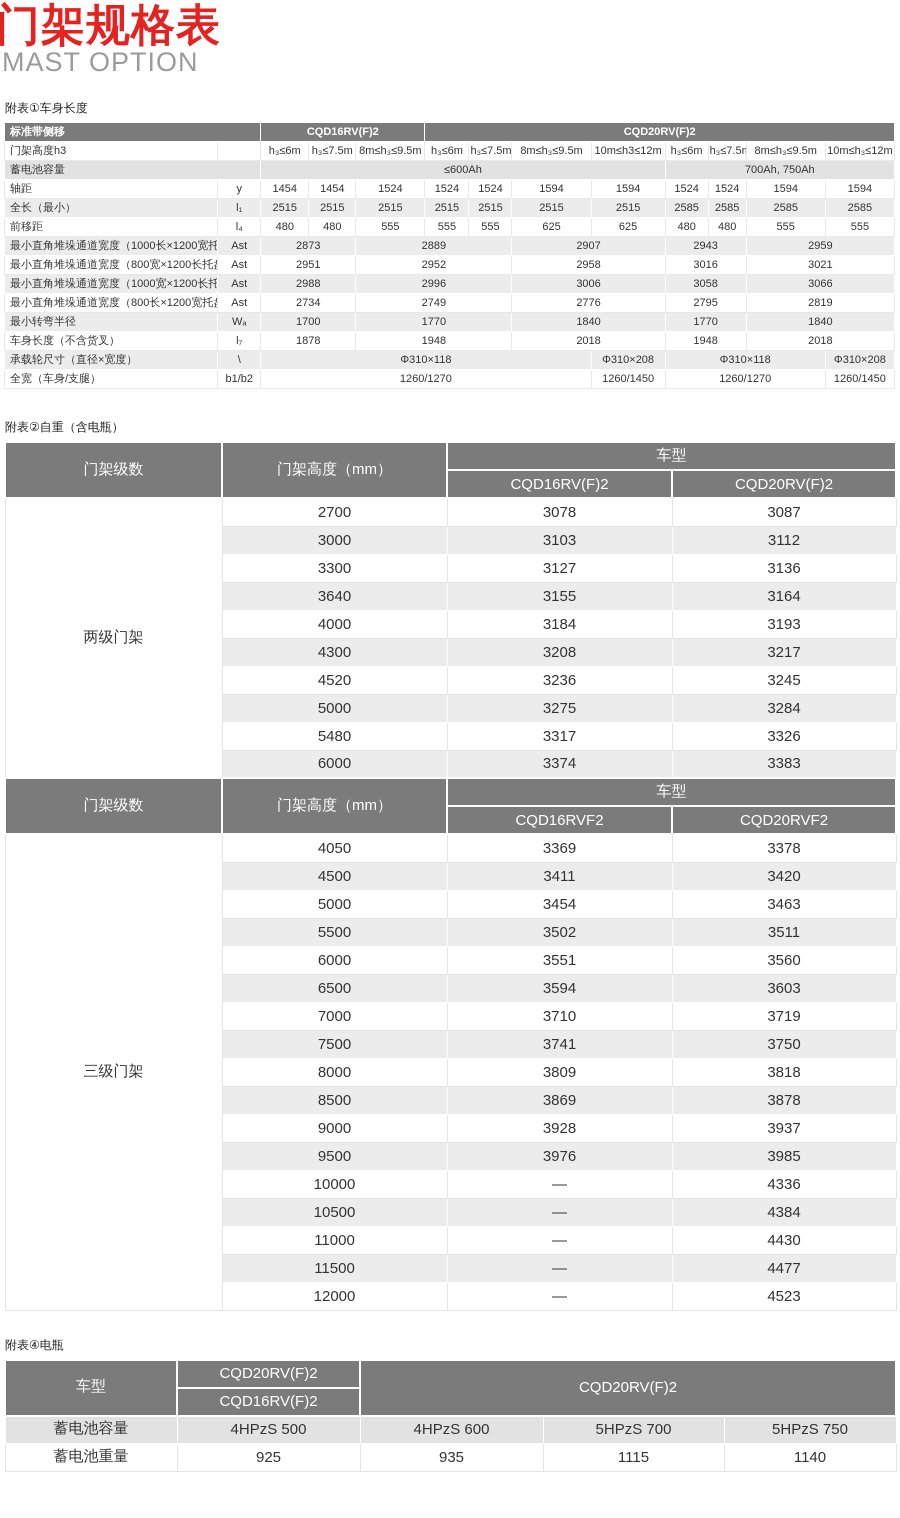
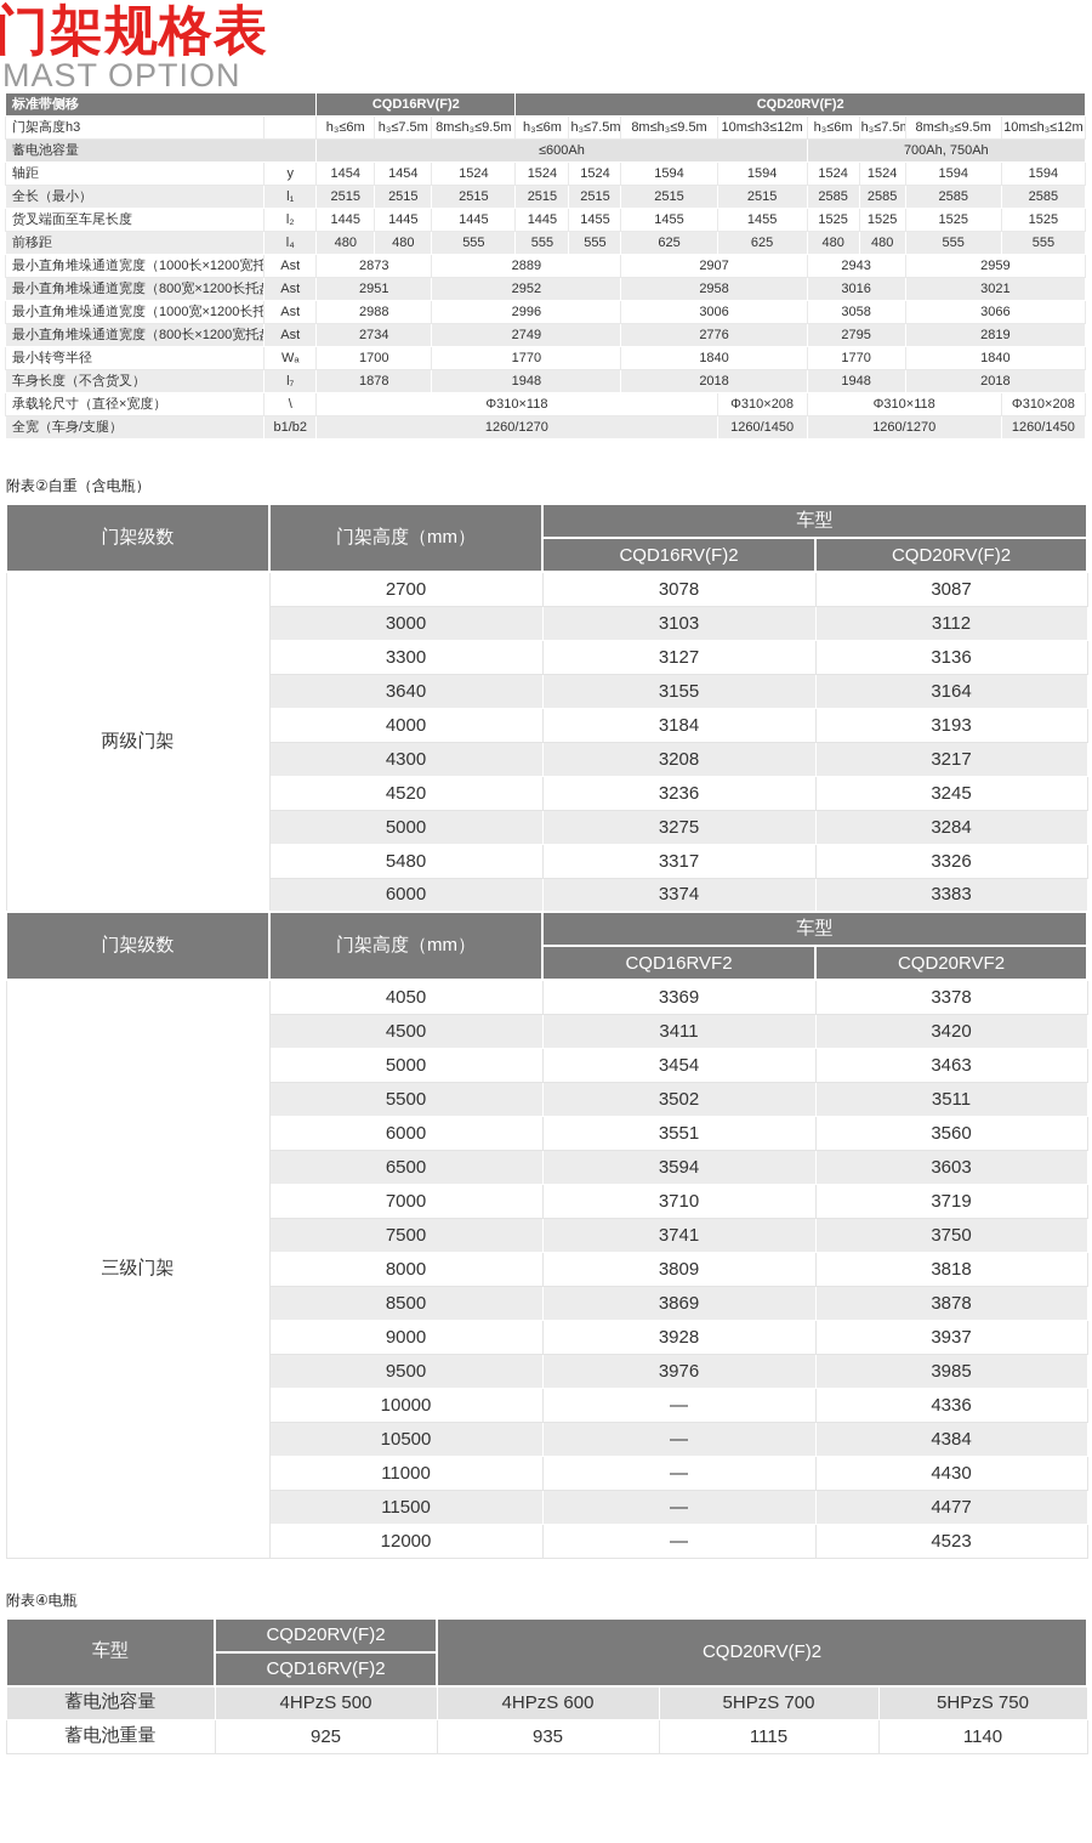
  门架规格表
  MAST OPTION
- 附表①车身长度
  标准带侧移	CQD16RV(F)2	CQD20RV(F)2
  门架高度h3		h₃≤6m	h₃≤7.5m	8m≤h₃≤9.5m	h₃≤6m	h₃≤7.5m	8m≤h₃≤9.5m	10m≤h3≤12m	h₃≤6m	h₃≤7.5	8m≤h₃≤9.5m	10m≤h₃≤12m
  蓄电池容量	≤600Ah	700Ah, 750Ah
  轴距	y	1454	1454	1524	1524	1524	1594	1594	1524	1524	1594	1594
  全长（最小）	l₁	2515	2515	2515	2515	2515	2515	2515	2585	2585	2585	2585
+ 货叉端面至车尾长度	l₂	1445	1445	1445	1445	1455	1455	1455	1525	1525	1525	1525
  前移距	l₄	480	480	555	555	555	625	625	480	480	555	555
  最小直角堆垛通道宽度（1000长×1200宽托	Ast	2873	2889	2907	2943	2959
  最小直角堆垛通道宽度（800宽×1200长托	Ast	2951	2952	2958	3016	3021
  最小直角堆垛通道宽度（1000宽×1200长托	Ast	2988	2996	3006	3058	3066
  最小直角堆垛通道宽度（800长×1200宽托	Ast	2734	2749	2776	2795	2819
  最小转弯半径	Wₐ	1700	1770	1840	1770	1840
  车身长度（不含货叉）	l₇	1878	1948	2018	1948	2018
  承载轮尺寸（直径×宽度）	\	Φ310×118	Φ310×208	Φ310×118	Φ310×208
  全宽（车身/支腿）	b1/b2	1260/1270	1260/1450	1260/1270	1260/1450
  附表②自重（含电瓶）
  门架级数	门架高度（mm）	车型
  CQD16RV(F)2	CQD20RV(F)2
  两级门架	2700	3078	3087
  3000	3103	3112
  3300	3127	3136
  3640	3155	3164
  4000	3184	3193
  4300	3208	3217
  4520	3236	3245
  5000	3275	3284
  5480	3317	3326
  6000	3374	3383
  门架级数	门架高度（mm）	车型
  CQD16RVF2	CQD20RVF2
  三级门架	4050	3369	3378
  4500	3411	3420
  5000	3454	3463
  5500	3502	3511
  6000	3551	3560
  6500	3594	3603
  7000	3710	3719
  7500	3741	3750
  8000	3809	3818
  8500	3869	3878
  9000	3928	3937
  9500	3976	3985
  10000	—	4336
  10500	—	4384
  11000	—	4430
  11500	—	4477
  12000	—	4523
  附表④电瓶
  车型	CQD20RV(F)2	CQD20RV(F)2
  CQD16RV(F)2
  蓄电池容量	4HPzS 500	4HPzS 600	5HPzS 700	5HPzS 750
  蓄电池重量	925	935	1115	1140
